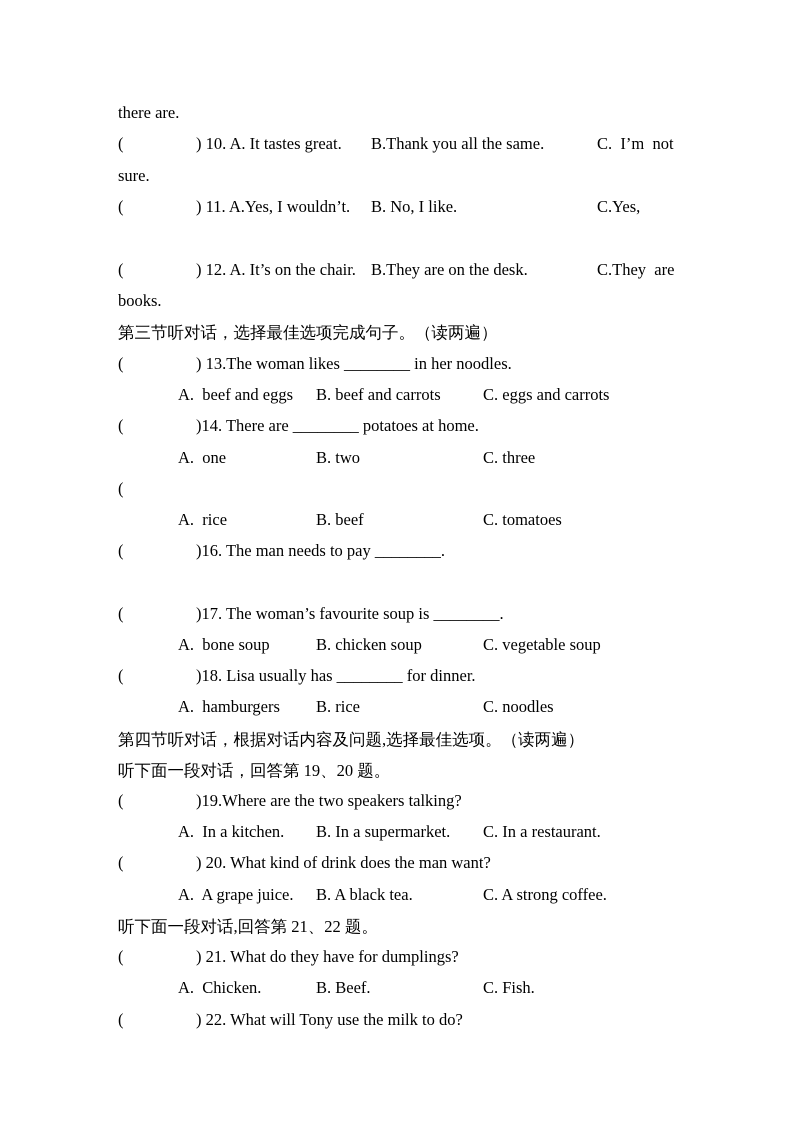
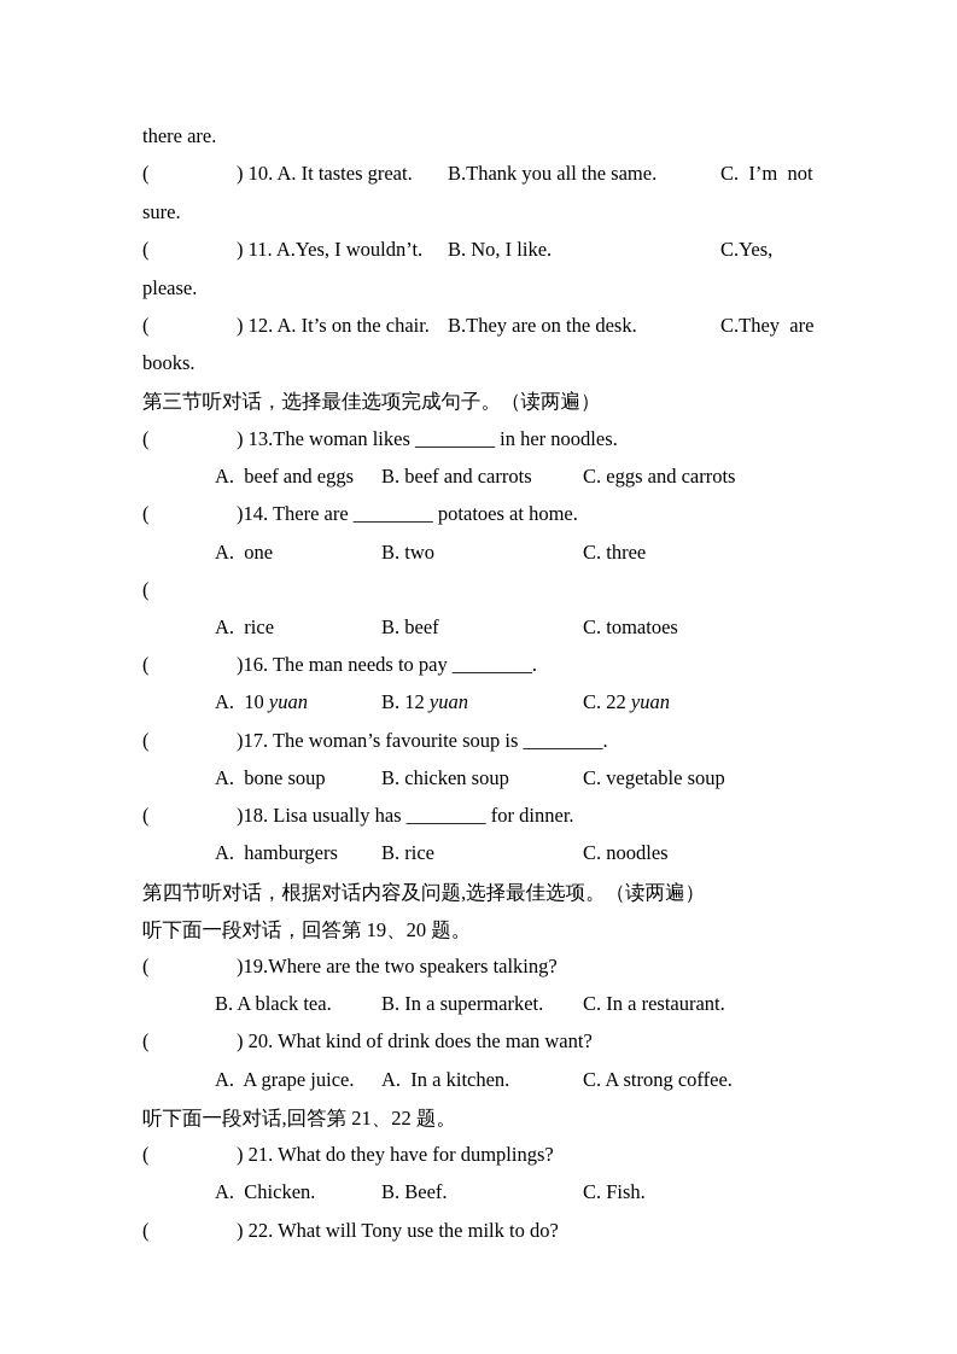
  there are.
  (
  ) 10. A. It tastes great.
  B.Thank you all the same.
  C. I’m not
  sure.
  (
  ) 11. A.Yes, I wouldn’t.
  B. No, I like.
  C.Yes,
+ please.
  (
  ) 12. A. It’s on the chair.
  B.They are on the desk.
  C.They are
  books.
  第三节听对话，选择最佳选项完成句子。（读两遍）
  (
  ) 13.The woman likes ________ in her noodles.
  A. beef and eggs
  B. beef and carrots
  C. eggs and carrots
  (
  )14. There are ________ potatoes at home.
  A. one
  B. two
  C. three
  (
  A. rice
  B. beef
  C. tomatoes
  (
  )16. The man needs to pay ________.
+ A. 10 yuan
+ B. 12 yuan
+ C. 22 yuan
  (
  )17. The woman’s favourite soup is ________.
  A. bone soup
  B. chicken soup
  C. vegetable soup
  (
  )18. Lisa usually has ________ for dinner.
  A. hamburgers
  B. rice
  C. noodles
  第四节听对话，根据对话内容及问题,选择最佳选项。（读两遍）
  听下面一段对话，回答第 19、20 题。
  (
  )19.Where are the two speakers talking?
- A. In a kitchen.
+ B. A black tea.
  B. In a supermarket.
  C. In a restaurant.
  (
  ) 20. What kind of drink does the man want?
  A. A grape juice.
- B. A black tea.
+ A. In a kitchen.
  C. A strong coffee.
  听下面一段对话,回答第 21、22 题。
  (
  ) 21. What do they have for dumplings?
  A. Chicken.
  B. Beef.
  C. Fish.
  (
  ) 22. What will Tony use the milk to do?
